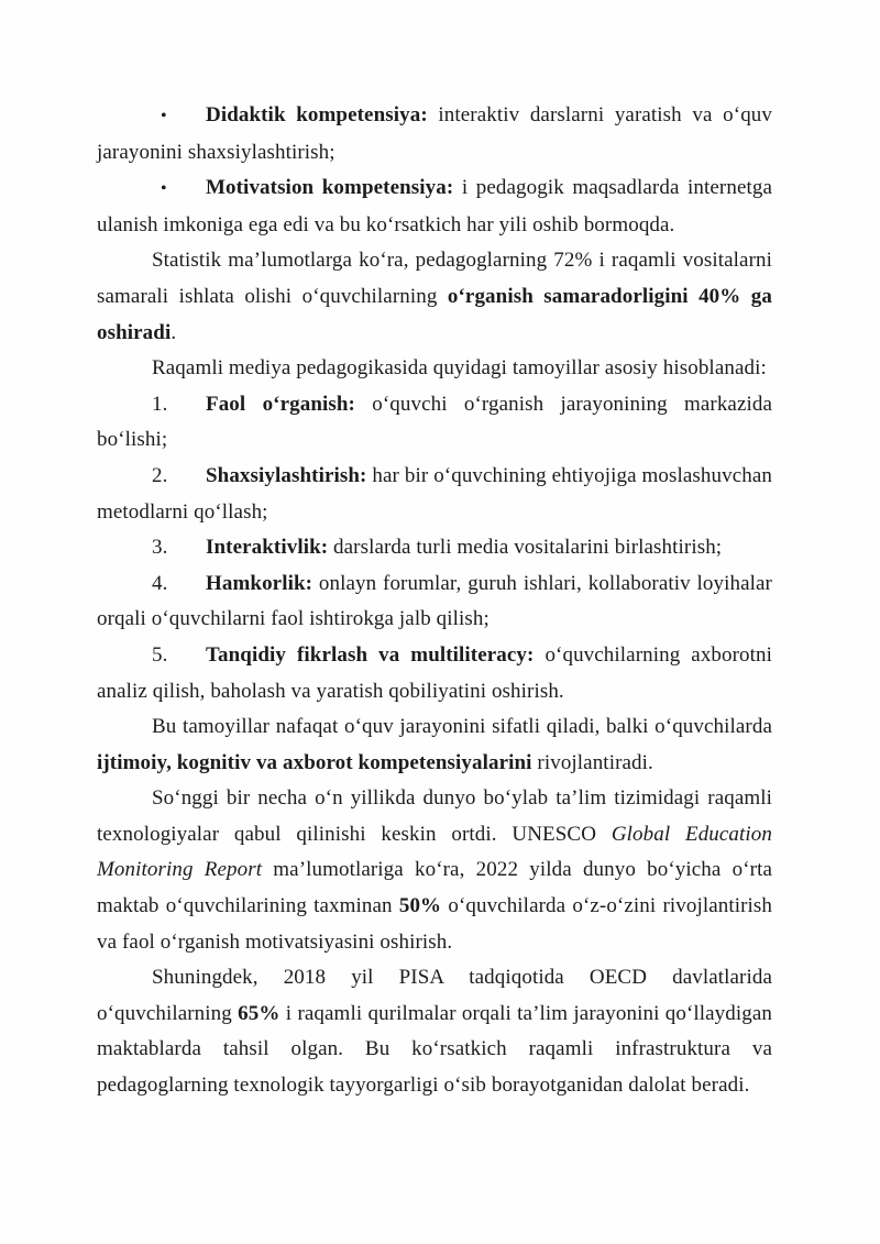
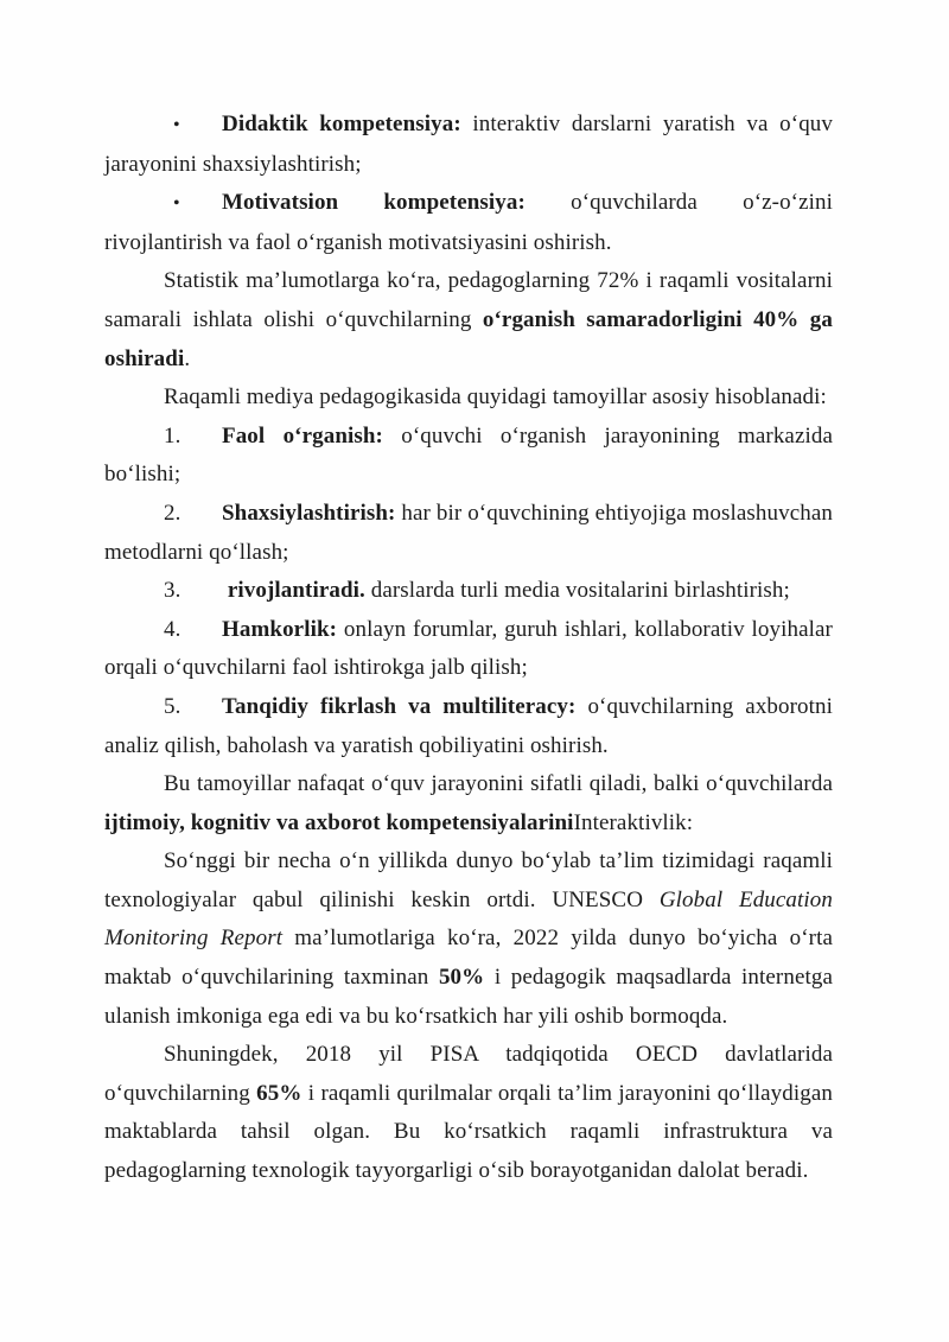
  • Didaktik kompetensiya: interaktiv darslarni yaratish va o‘quv jarayonini shaxsiylashtirish;
- • Motivatsion kompetensiya: i pedagogik maqsadlarda internetga ulanish imkoniga ega edi va bu ko‘rsatkich har yili oshib bormoqda.
+ • Motivatsion kompetensiya: o‘quvchilarda o‘z-o‘zini rivojlantirish va faol o‘rganish motivatsiyasini oshirish.
  Statistik ma’lumotlarga ko‘ra, pedagoglarning 72% i raqamli vositalarni samarali ishlata olishi o‘quvchilarning o‘rganish samaradorligini 40% ga oshiradi.
  Raqamli mediya pedagogikasida quyidagi tamoyillar asosiy hisoblanadi:
  1. Faol o‘rganish: o‘quvchi o‘rganish jarayonining markazida bo‘lishi;
  2. Shaxsiylashtirish: har bir o‘quvchining ehtiyojiga moslashuvchan metodlarni qo‘llash;
- 3. Interaktivlik: darslarda turli media vositalarini birlashtirish;
+ 3. rivojlantiradi. darslarda turli media vositalarini birlashtirish;
  4. Hamkorlik: onlayn forumlar, guruh ishlari, kollaborativ loyihalar orqali o‘quvchilarni faol ishtirokga jalb qilish;
  5. Tanqidiy fikrlash va multiliteracy: o‘quvchilarning axborotni analiz qilish, baholash va yaratish qobiliyatini oshirish.
- Bu tamoyillar nafaqat o‘quv jarayonini sifatli qiladi, balki o‘quvchilarda ijtimoiy, kognitiv va axborot kompetensiyalarini rivojlantiradi.
+ Bu tamoyillar nafaqat o‘quv jarayonini sifatli qiladi, balki o‘quvchilarda ijtimoiy, kognitiv va axborot kompetensiyalariniInteraktivlik:
- So‘nggi bir necha o‘n yillikda dunyo bo‘ylab ta’lim tizimidagi raqamli texnologiyalar qabul qilinishi keskin ortdi. UNESCO Global Education Monitoring Report ma’lumotlariga ko‘ra, 2022 yilda dunyo bo‘yicha o‘rta maktab o‘quvchilarining taxminan 50% o‘quvchilarda o‘z-o‘zini rivojlantirish va faol o‘rganish motivatsiyasini oshirish.
+ So‘nggi bir necha o‘n yillikda dunyo bo‘ylab ta’lim tizimidagi raqamli texnologiyalar qabul qilinishi keskin ortdi. UNESCO Global Education Monitoring Report ma’lumotlariga ko‘ra, 2022 yilda dunyo bo‘yicha o‘rta maktab o‘quvchilarining taxminan 50% i pedagogik maqsadlarda internetga ulanish imkoniga ega edi va bu ko‘rsatkich har yili oshib bormoqda.
  Shuningdek, 2018 yil PISA tadqiqotida OECD davlatlarida o‘quvchilarning 65% i raqamli qurilmalar orqali ta’lim jarayonini qo‘llaydigan maktablarda tahsil olgan. Bu ko‘rsatkich raqamli infrastruktura va pedagoglarning texnologik tayyorgarligi o‘sib borayotganidan dalolat beradi.
